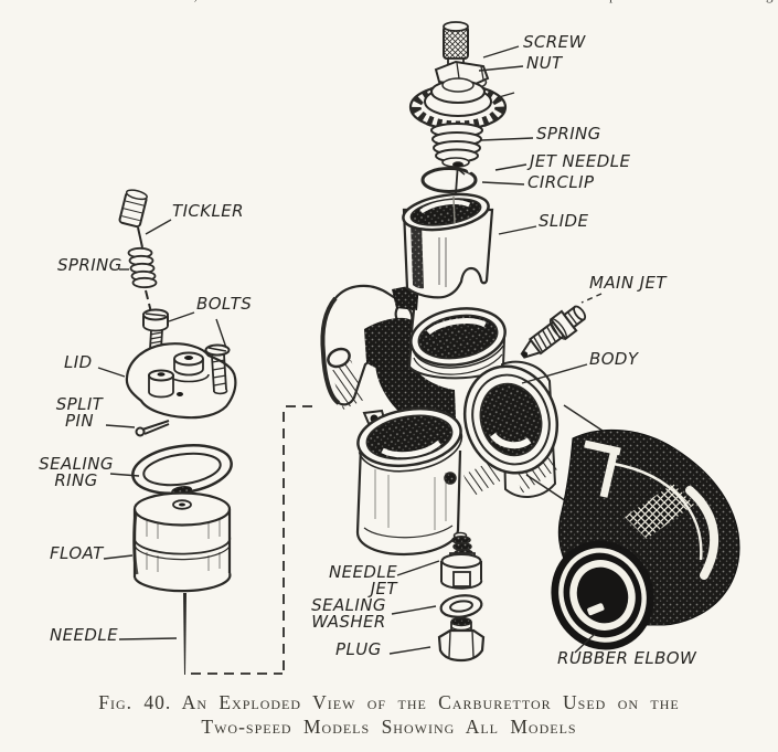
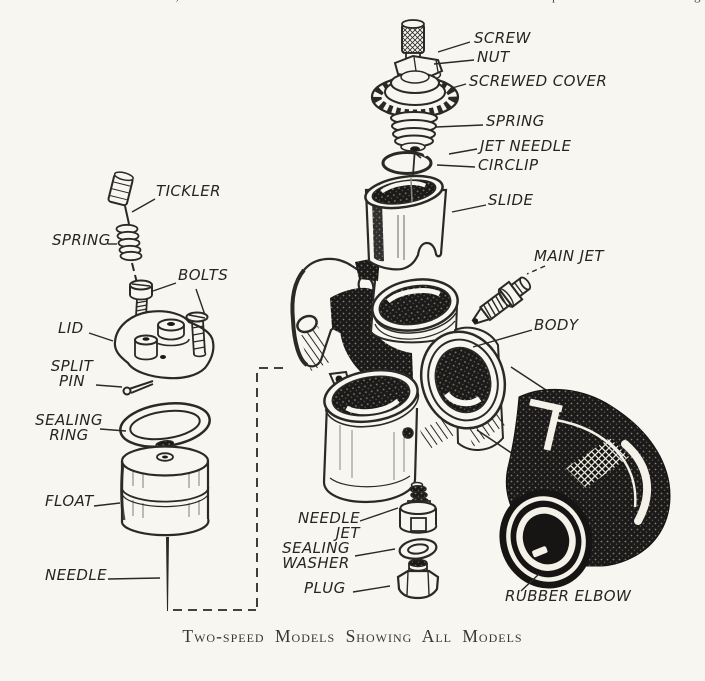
  SCREW
  NUT
+ SCREWED COVER
  SPRING
  JET NEEDLE
  CIRCLIP
  SLIDE
  MAIN JET
  BODY
  TICKLER
  SPRING
  BOLTS
  LID
  SPLIT
  PIN
  SEALING
  RING
  FLOAT
  NEEDLE
  NEEDLE
  JET
  SEALING
  WASHER
  PLUG
  RUBBER ELBOW
- Fig. 40. An Exploded View of the Carburettor Used on the
  Two-speed Models Showing All Models
